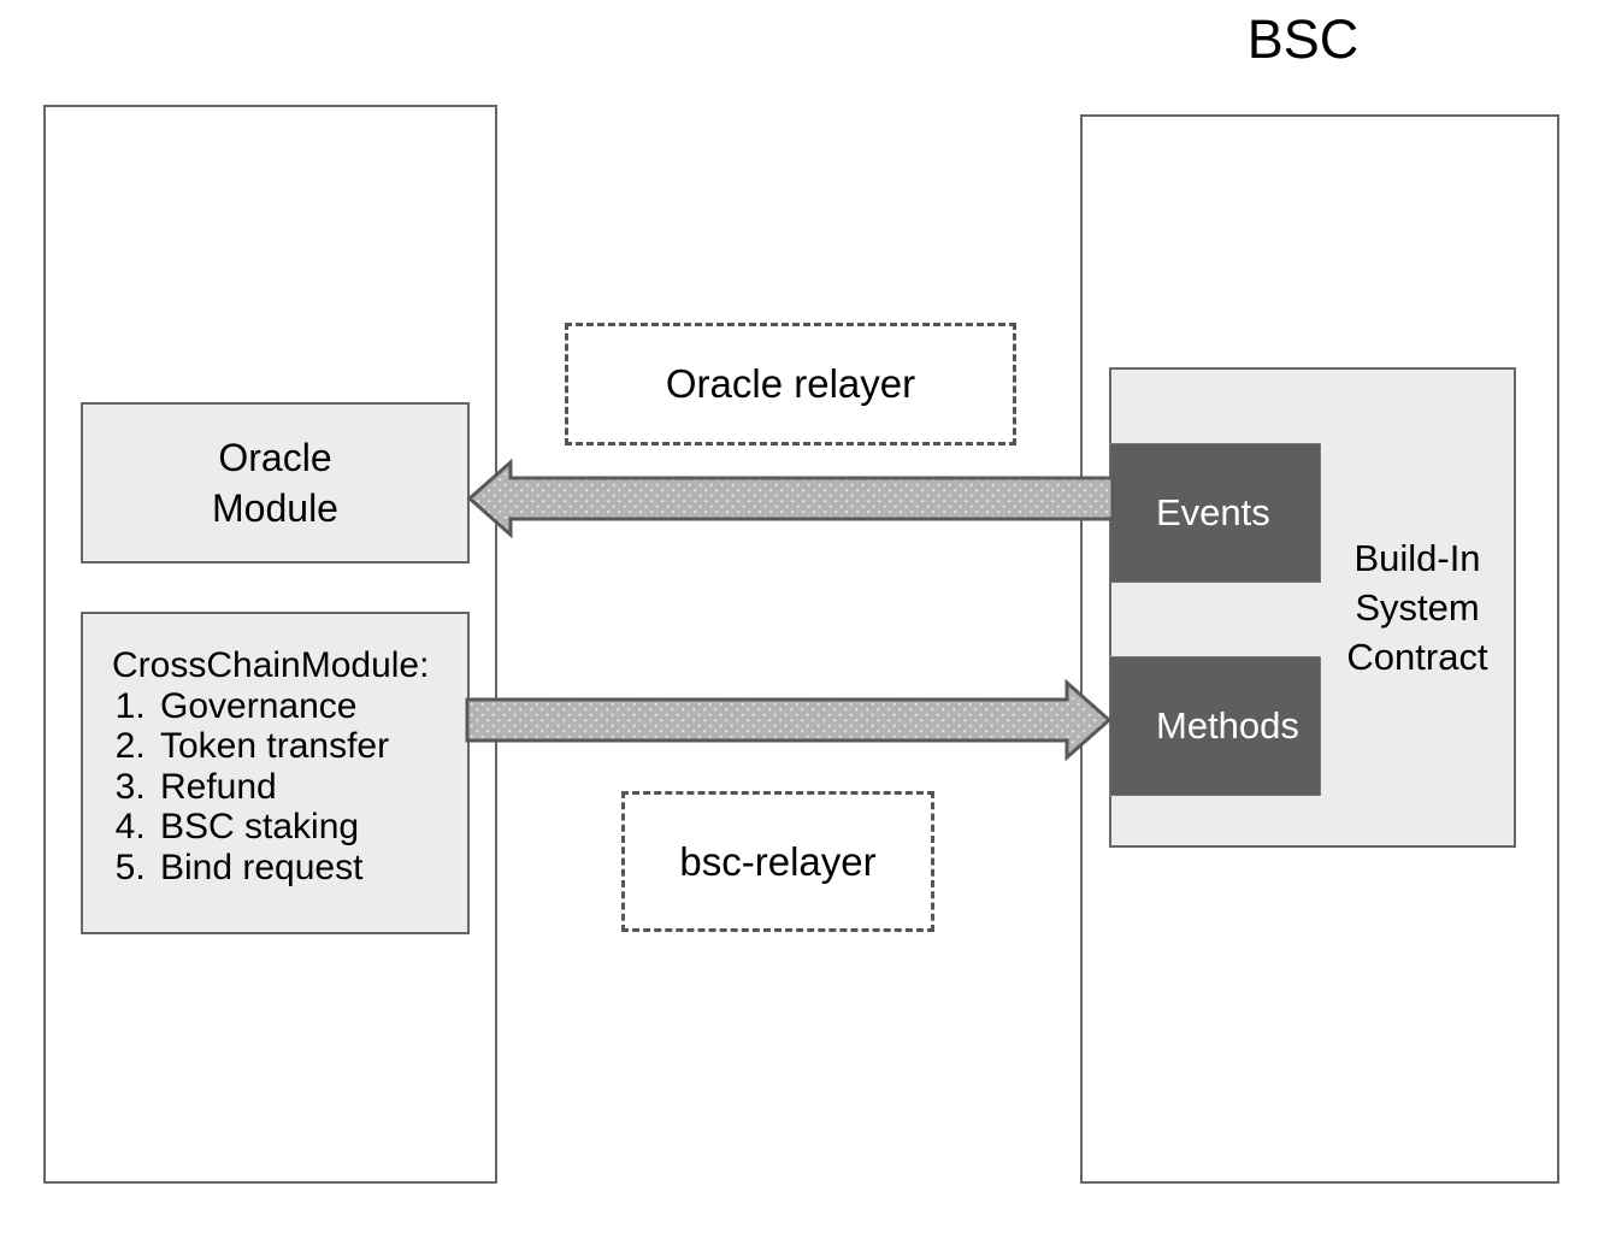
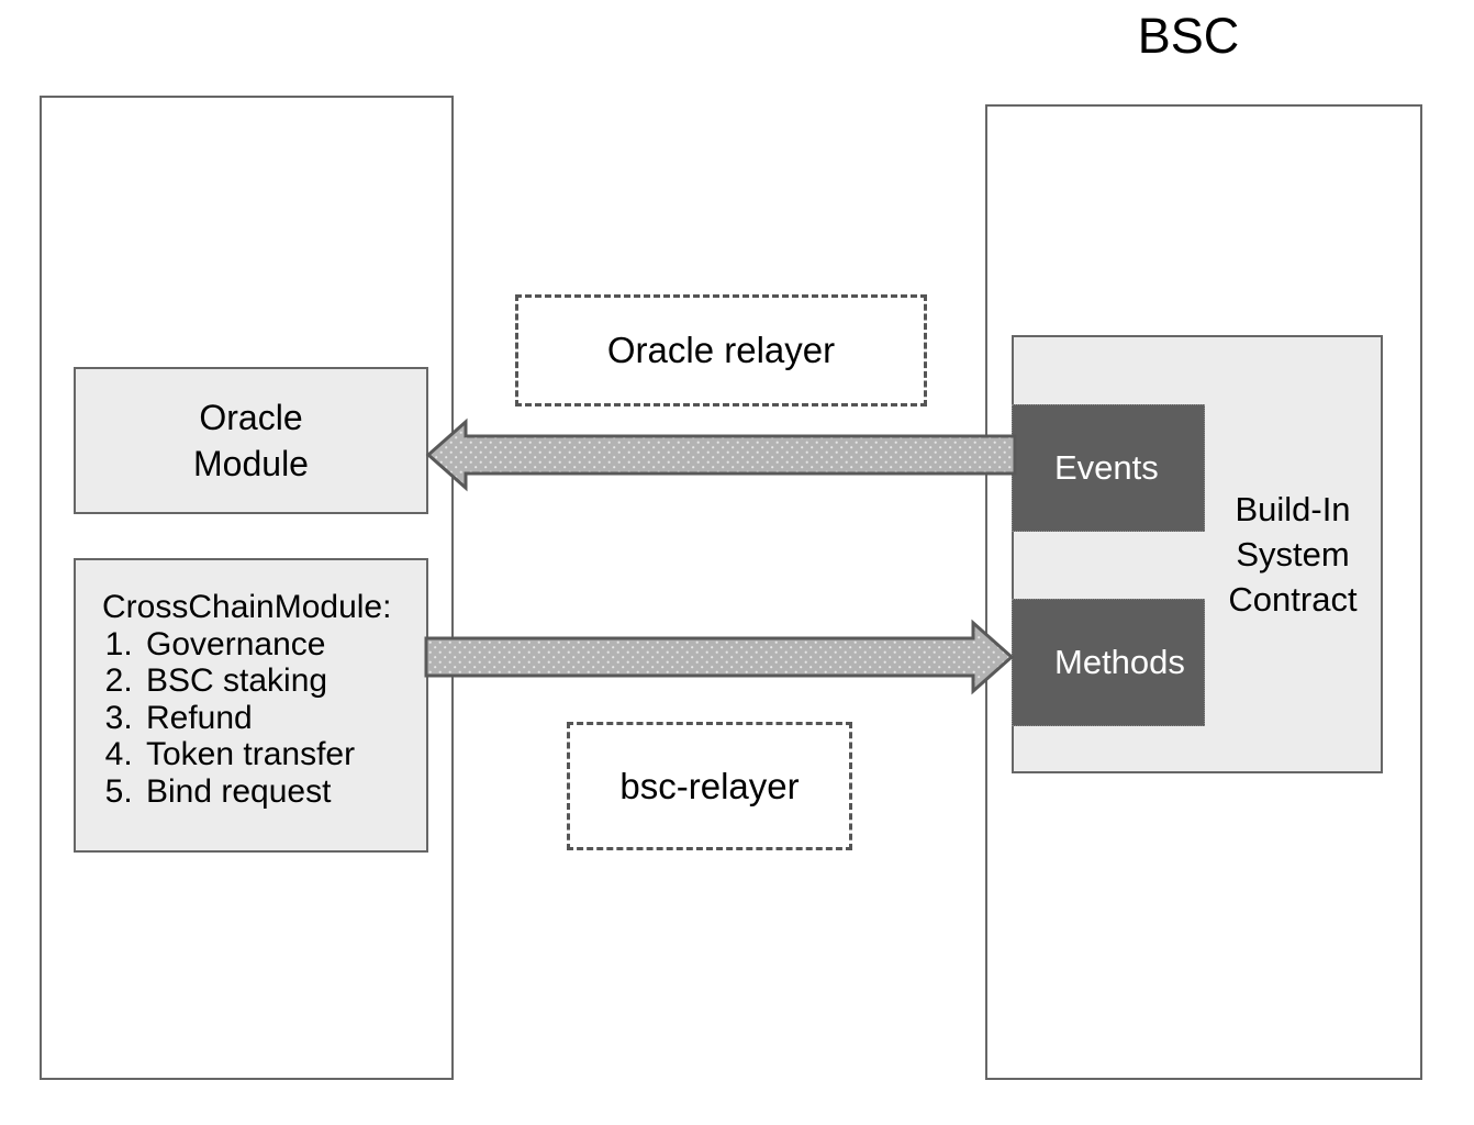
  BSC
  Oracle
  Module
  CrossChainModule:
  Governance
- Token transfer
+ BSC staking
  Refund
- BSC staking
+ Token transfer
  Bind request
  Oracle relayer
  bsc-relayer
  Events
  Methods
  Build-In
  System
  Contract
